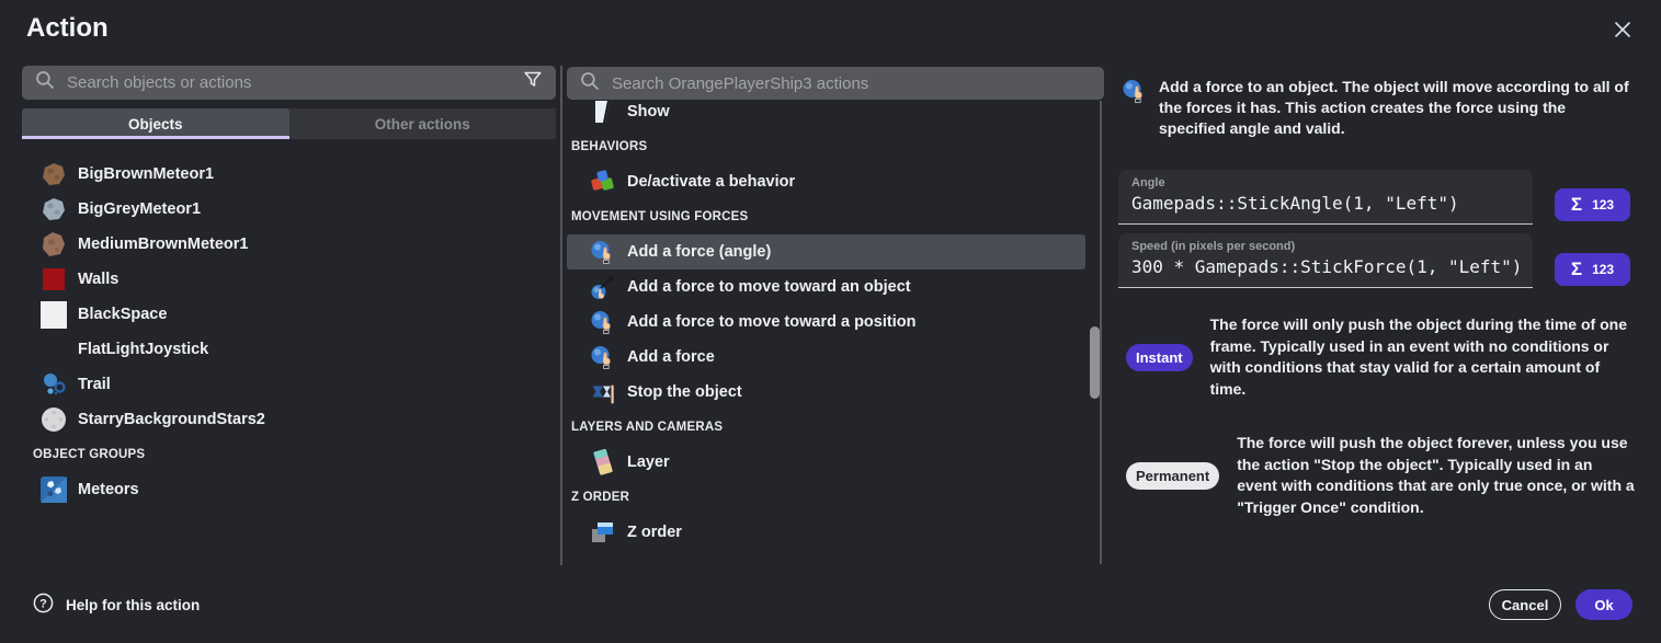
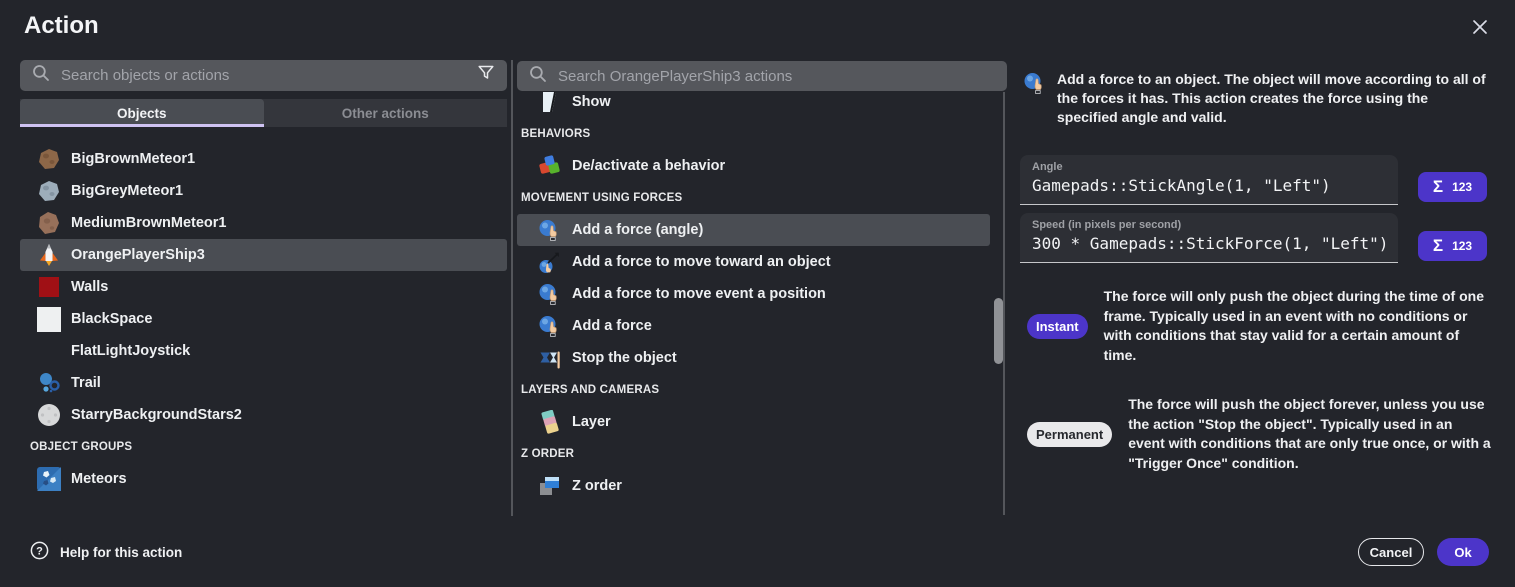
  Action
  Search objects or actions
  Objects
  Other actions
  BigBrownMeteor1
  BigGreyMeteor1
  MediumBrownMeteor1
+ OrangePlayerShip3
  Walls
  BlackSpace
  FlatLightJoystick
  Trail
  StarryBackgroundStars2
  OBJECT GROUPS
  Meteors
  Search OrangePlayerShip3 actions
  Show
  BEHAVIORS
  De/activate a behavior
  MOVEMENT USING FORCES
  Add a force (angle)
  Add a force to move toward an object
- Add a force to move toward a position
+ Add a force to move event a position
  Add a force
  Stop the object
  LAYERS AND CAMERAS
  Layer
  Z ORDER
  Z order
  Add a force to an object. The object will move according to all of the forces it has. This action creates the force using the specified angle and valid.
  Angle
  Gamepads::StickAngle(1, "Left")
  Σ
  123
  Speed (in pixels per second)
  300 * Gamepads::StickForce(1, "Left")
  Σ
  123
  Instant
  The force will only push the object during the time of one frame. Typically used in an event with no conditions or with conditions that stay valid for a certain amount of time.
  Permanent
  The force will push the object forever, unless you use the action "Stop the object". Typically used in an event with conditions that are only true once, or with a "Trigger Once" condition.
  ?
  Help for this action
  Cancel
  Ok
